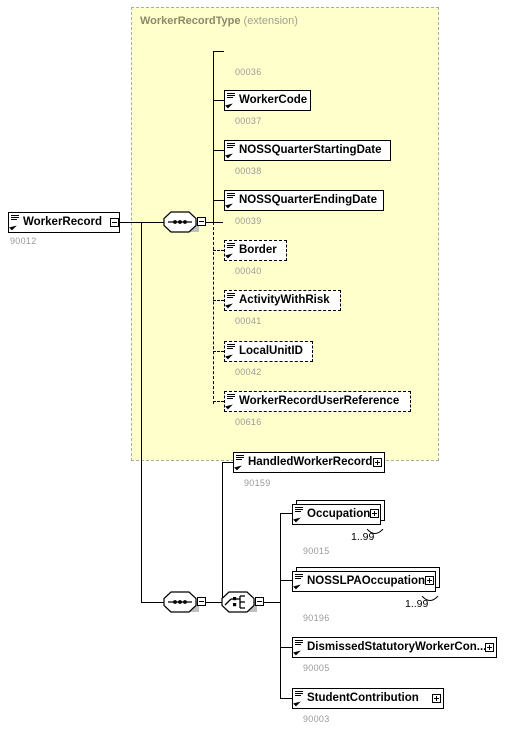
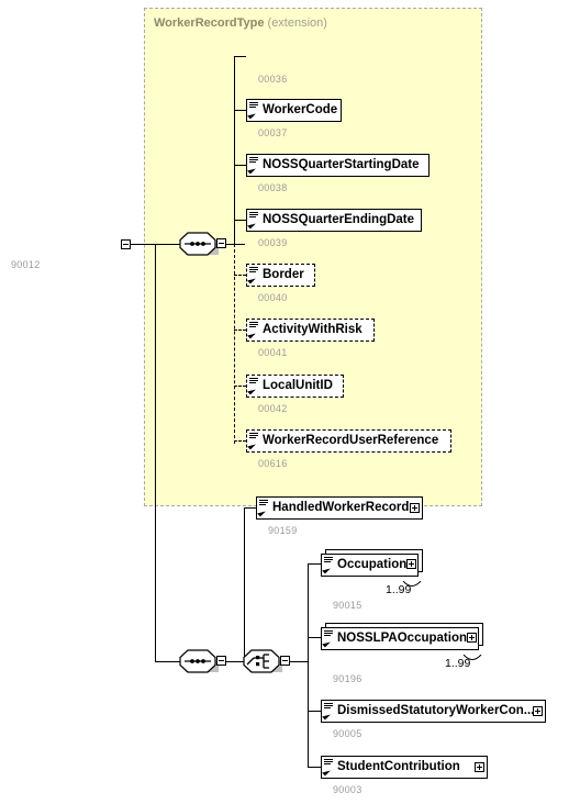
  WorkerRecordType (extension)
- WorkerRecord
  90012
  00036
  WorkerCode
  00037
  NOSSQuarterStartingDate
  00038
  NOSSQuarterEndingDate
  00039
  Border
  00040
  ActivityWithRisk
  00041
  LocalUnitID
  00042
  WorkerRecordUserReference
  00616
  HandledWorkerRecord
  90159
  Occupation
  1..99
  90015
  NOSSLPAOccupation
  1..99
  90196
  DismissedStatutoryWorkerCon..
  90005
  StudentContribution
  90003
